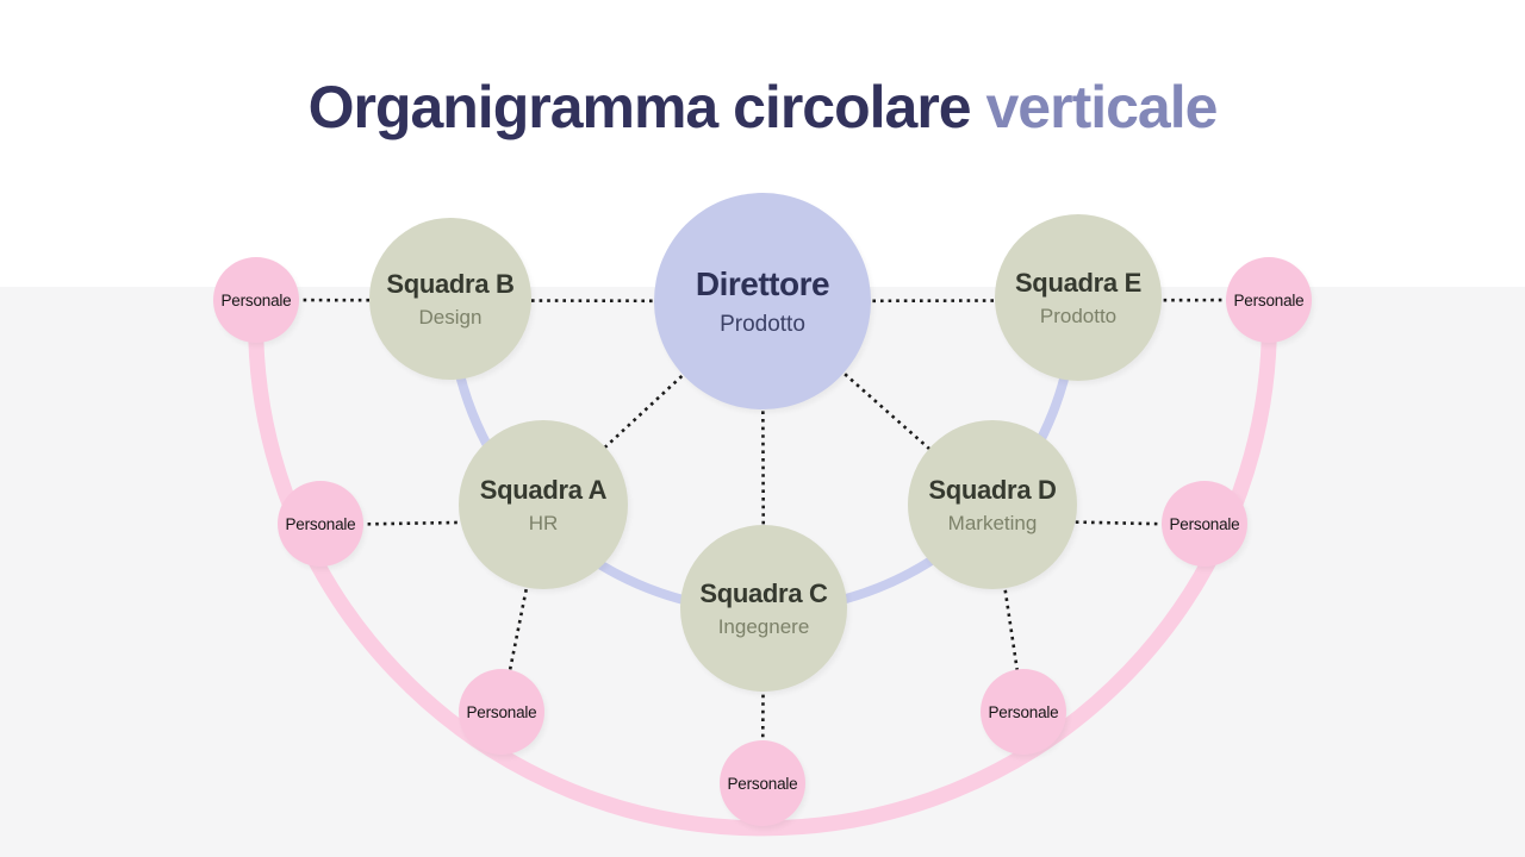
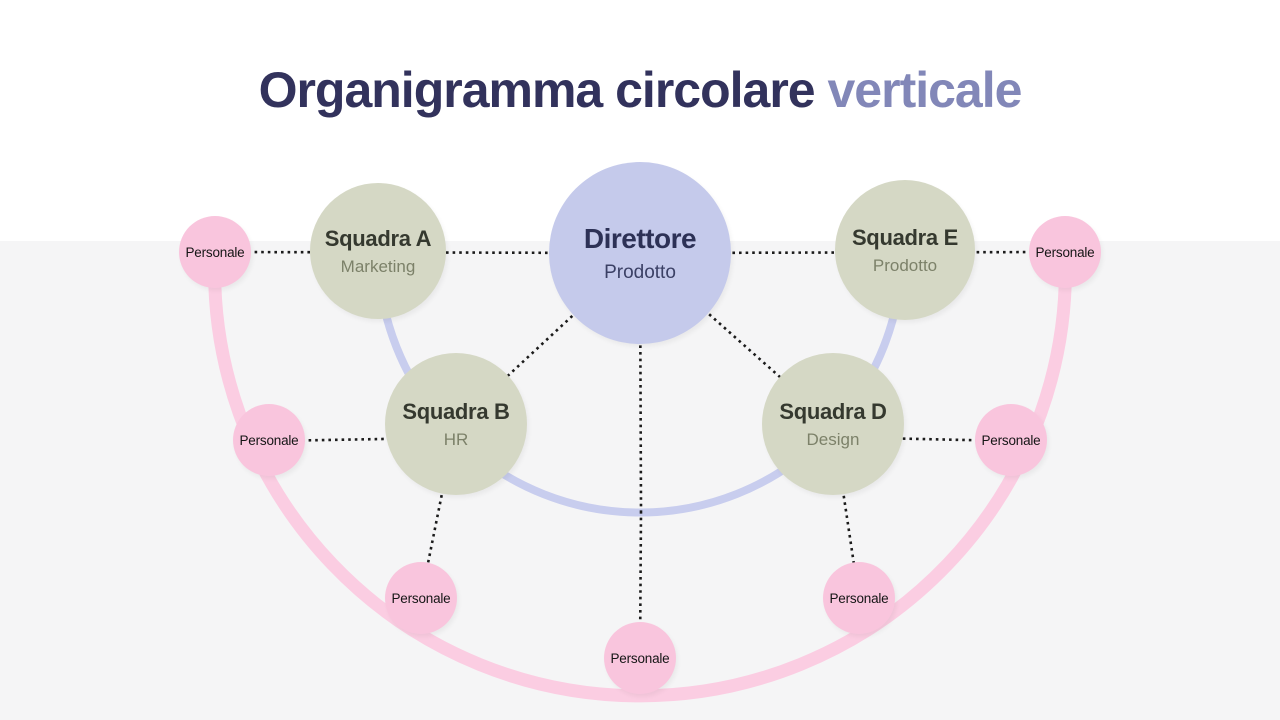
  Organigramma circolare verticale
  Direttore
  Prodotto
- Squadra B
+ Squadra A
- Design
+ Marketing
- Squadra A
+ Squadra B
  HR
- Squadra C
- Ingegnere
  Squadra D
- Marketing
+ Design
  Squadra E
  Prodotto
  Personale
  Personale
  Personale
  Personale
  Personale
  Personale
  Personale
